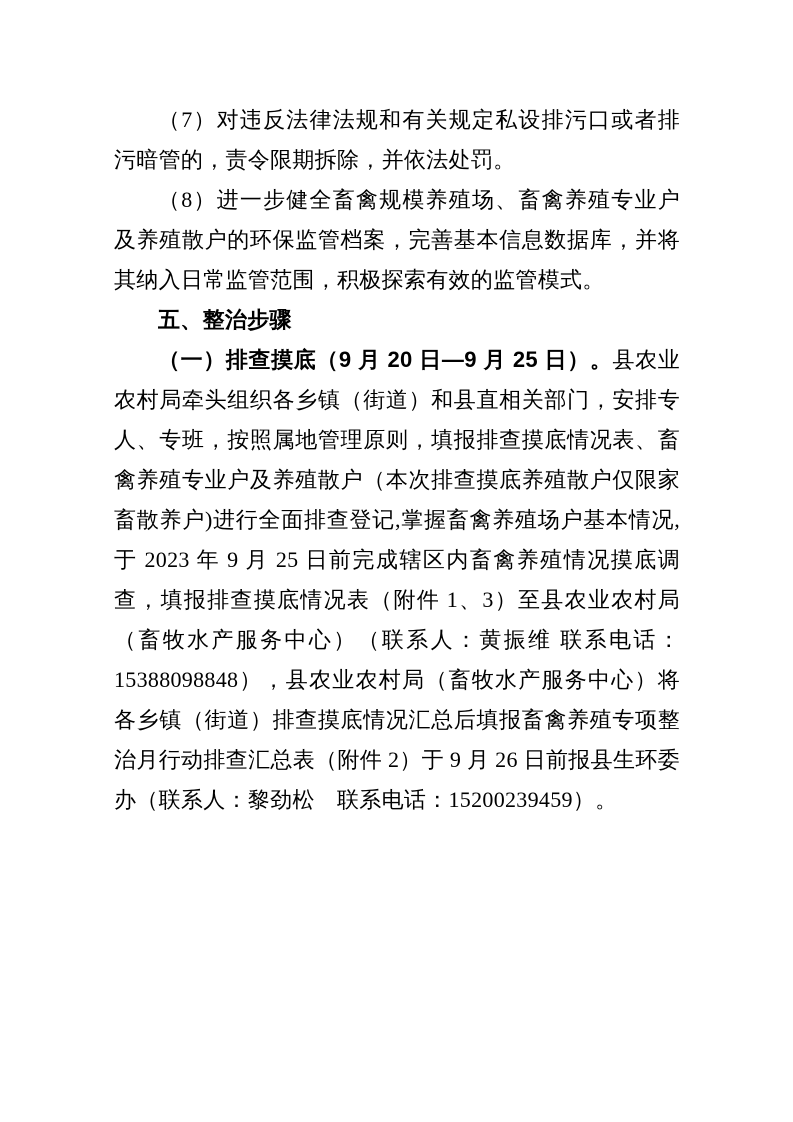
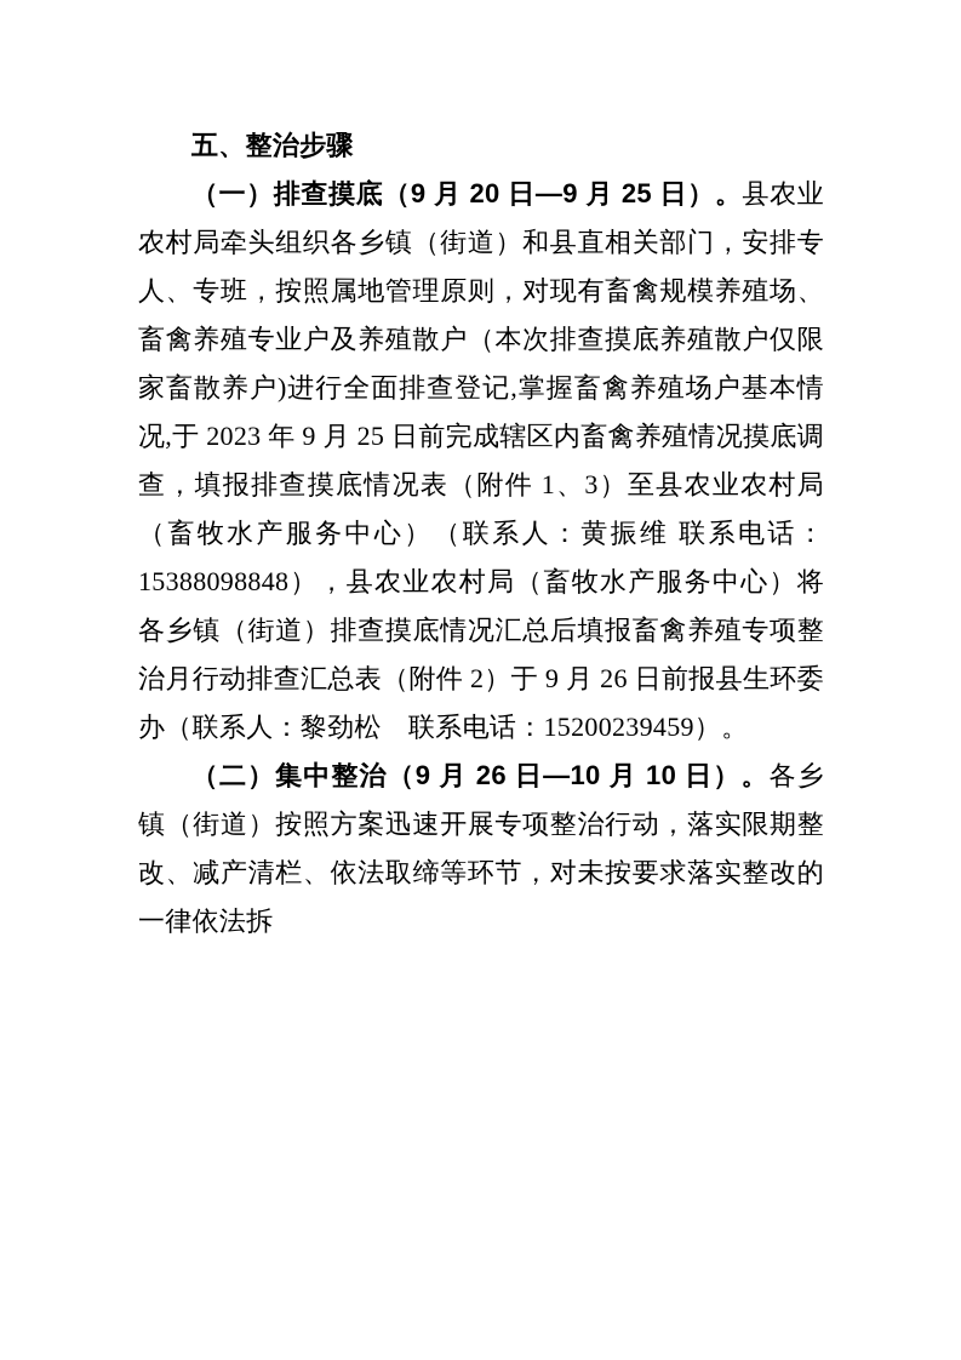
- （7）对违反法律法规和有关规定私设排污口或者排污暗管的，责令限期拆除，并依法处罚。
- （8）进一步健全畜禽规模养殖场、畜禽养殖专业户及养殖散户的环保监管档案，完善基本信息数据库，并将其纳入日常监管范围，积极探索有效的监管模式。
  五、整治步骤
- （一）排查摸底（9 月 20 日—9 月 25 日）。县农业农村局牵头组织各乡镇（街道）和县直相关部门，安排专人、专班，按照属地管理原则，填报排查摸底情况表、畜禽养殖专业户及养殖散户（本次排查摸底养殖散户仅限家畜散养户)进行全面排查登记,掌握畜禽养殖场户基本情况,于 2023 年 9 月 25 日前完成辖区内畜禽养殖情况摸底调查，填报排查摸底情况表（附件 1、3）至县农业农村局（畜牧水产服务中心）（联系人：黄振维 联系电话：15388098848），县农业农村局（畜牧水产服务中心）将各乡镇（街道）排查摸底情况汇总后填报畜禽养殖专项整治月行动排查汇总表（附件 2）于 9 月 26 日前报县生环委办（联系人：黎劲松 联系电话：15200239459）。
+ （一）排查摸底（9 月 20 日—9 月 25 日）。县农业农村局牵头组织各乡镇（街道）和县直相关部门，安排专人、专班，按照属地管理原则，对现有畜禽规模养殖场、畜禽养殖专业户及养殖散户（本次排查摸底养殖散户仅限家畜散养户)进行全面排查登记,掌握畜禽养殖场户基本情况,于 2023 年 9 月 25 日前完成辖区内畜禽养殖情况摸底调查，填报排查摸底情况表（附件 1、3）至县农业农村局（畜牧水产服务中心）（联系人：黄振维 联系电话：15388098848），县农业农村局（畜牧水产服务中心）将各乡镇（街道）排查摸底情况汇总后填报畜禽养殖专项整治月行动排查汇总表（附件 2）于 9 月 26 日前报县生环委办（联系人：黎劲松 联系电话：15200239459）。
+ （二）集中整治（9 月 26 日—10 月 10 日）。各乡镇（街道）按照方案迅速开展专项整治行动，落实限期整改、减产清栏、依法取缔等环节，对未按要求落实整改的一律依法拆
